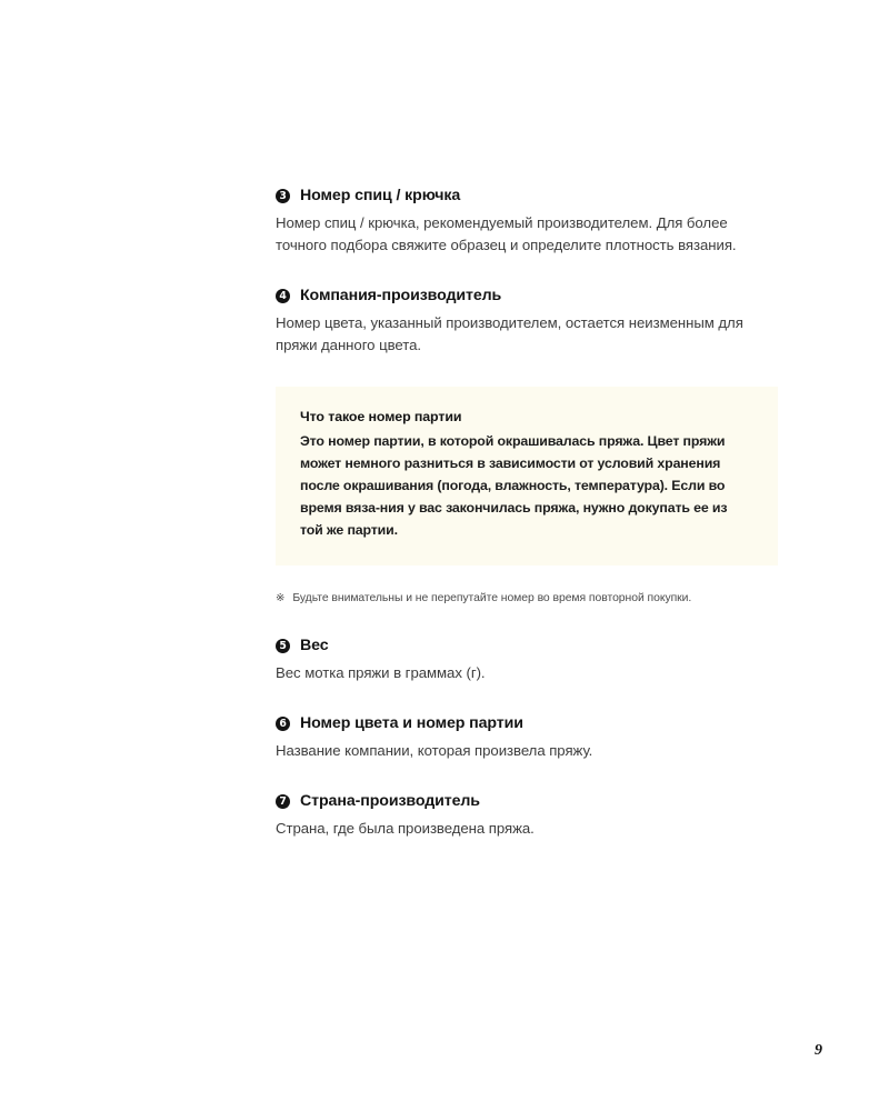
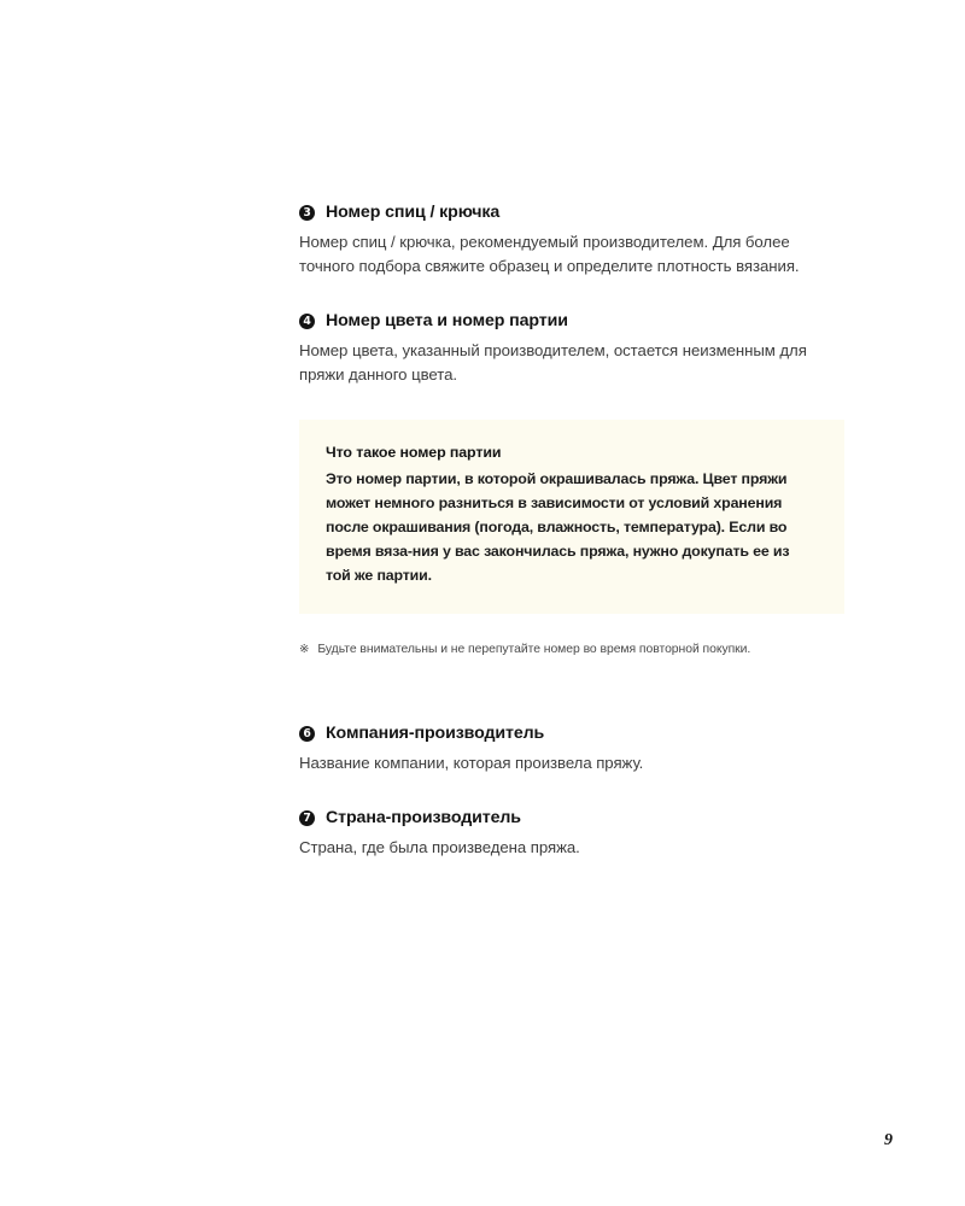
  3
  Номер спиц / крючка
  Номер спиц / крючка, рекомендуемый производителем. Для более точного подбора свяжите образец и определите плотность вязания.
  4
- Компания-производитель
+ Номер цвета и номер партии
  Номер цвета, указанный производителем, остается неизменным для пряжи данного цвета.
  Что такое номер партии
  Это номер партии, в которой окрашивалась пряжа. Цвет пряжи может немного разниться в зависимости от условий хранения после окрашивания (погода, влажность, температура). Если во время вяза-ния у вас закончилась пряжа, нужно докупать ее из той же партии.
  ※
  Будьте внимательны и не перепутайте номер во время повторной покупки.
- 5
- Вес
- Вес мотка пряжи в граммах (г).
  6
- Номер цвета и номер партии
+ Компания-производитель
  Название компании, которая произвела пряжу.
  7
  Страна-производитель
  Страна, где была произведена пряжа.
  9
